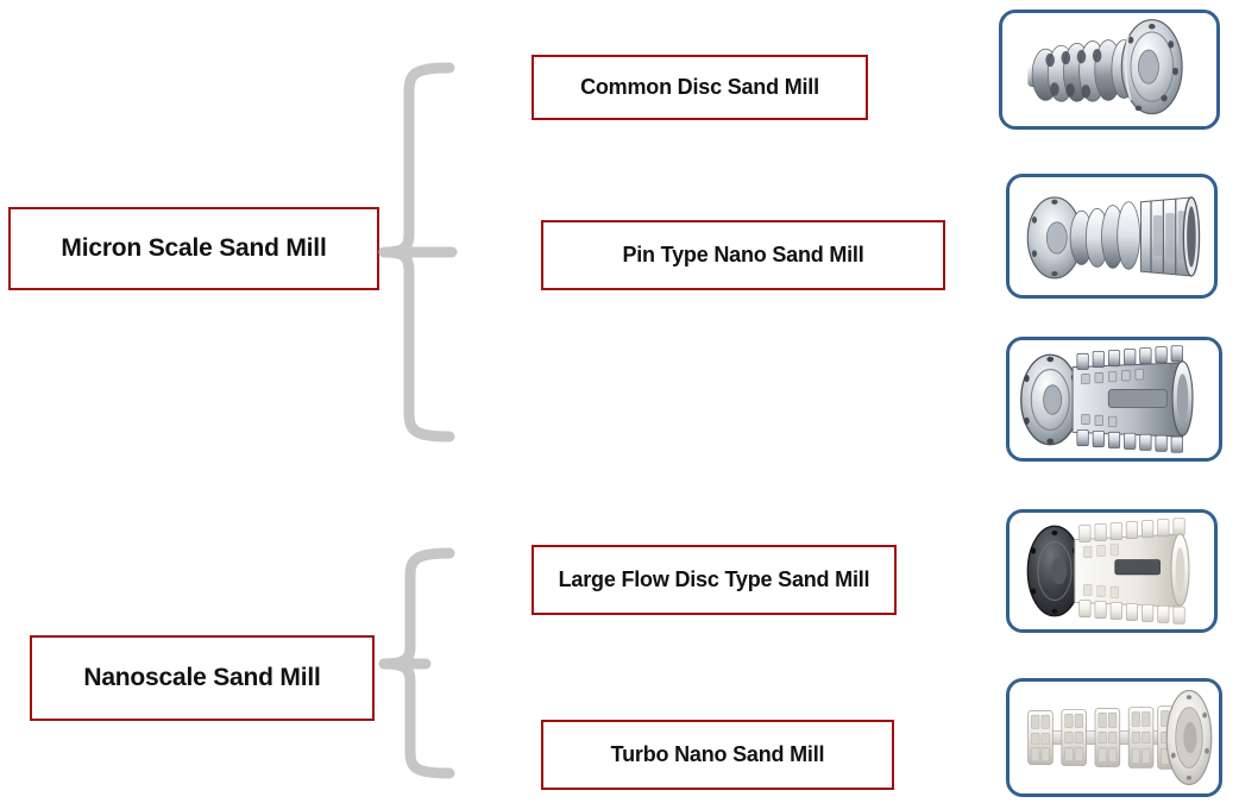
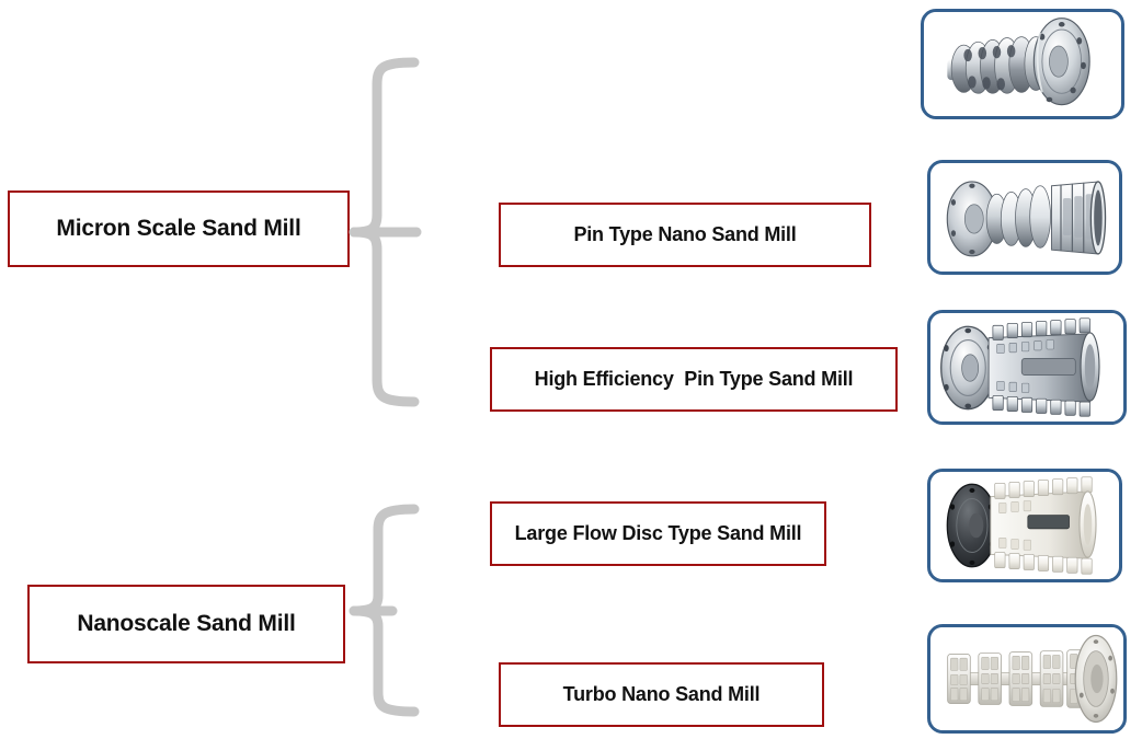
  Micron Scale Sand Mill
  Nanoscale Sand Mill
- Common Disc Sand Mill
  Pin Type Nano Sand Mill
+ High Efficiency Pin Type Sand Mill
  Large Flow Disc Type Sand Mill
  Turbo Nano Sand Mill
